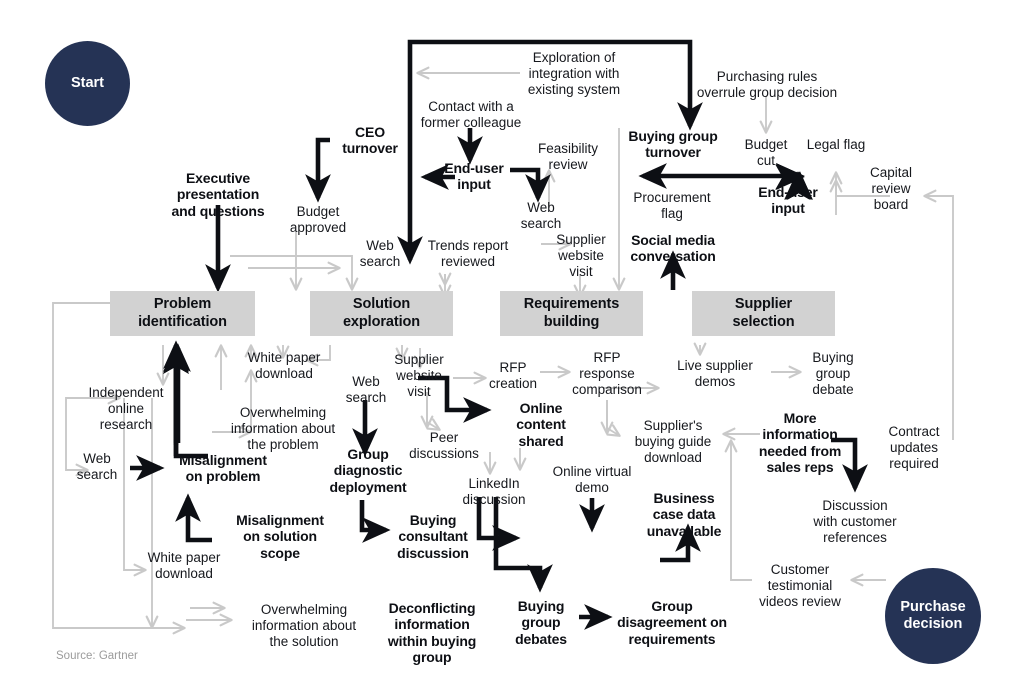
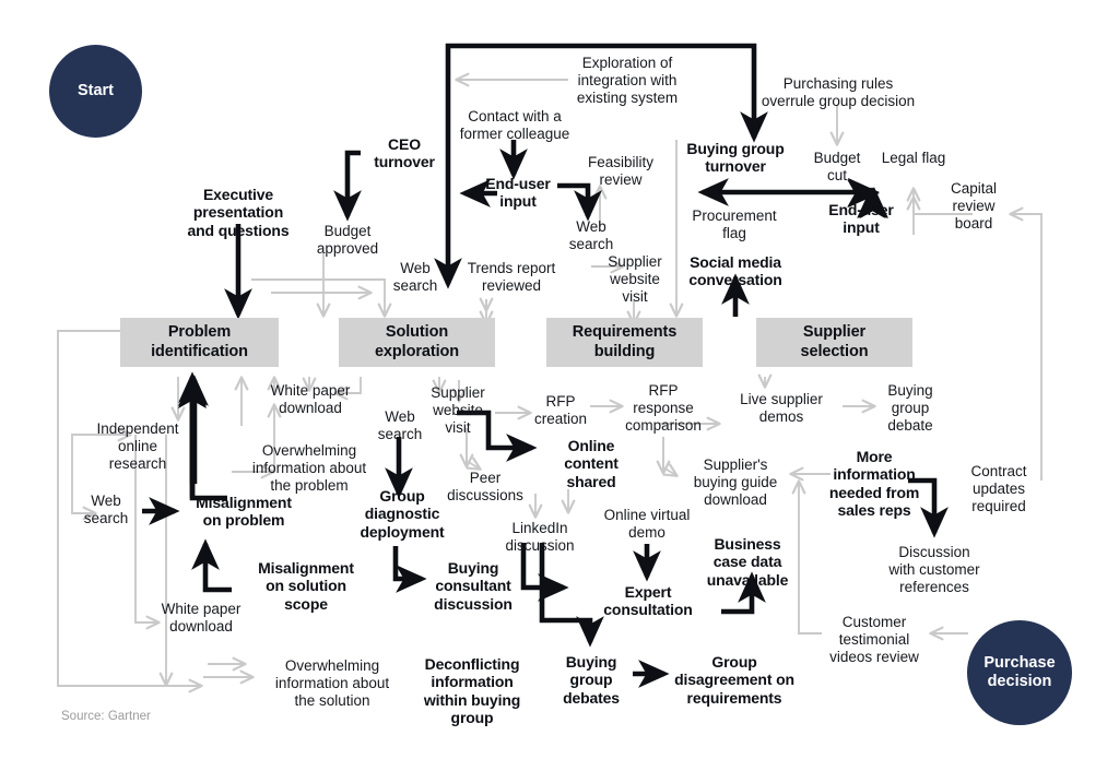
  Start
  Purchase
  decision
  Problem
  identification
  Solution
  exploration
  Requirements
  building
  Supplier
  selection
  Executive
  presentation
  and questions
  CEO
  turnover
  Budget
  approved
  Web
  search
  Exploration of
  integration with
  existing system
  Contact with a
  former colleague
  End-user
  input
  Feasibility
  review
  Web
  search
  Trends report
  reviewed
  Supplier
  website
  visit
  Purchasing rules
  overrule group decision
  Buying group
  turnover
  Budget
  cut
  Legal flag
  Capital
  review
  board
  Procurement
  flag
  End-user
  input
  Social media
  conversation
  Independent
  online
  research
  Web
  search
  White paper
  download
  White paper
  download
  Overwhelming
  information about
  the problem
  Misalignment
  on problem
  Misalignment
  on solution
  scope
  Overwhelming
  information about
  the solution
  Web
  search
  Group
  diagnostic
  deployment
  Buying
  consultant
  discussion
  Supplier
  website
  visit
  Peer
  discussions
  LinkedIn
  discussion
  Deconflicting
  information
  within buying
  group
  RFP
  creation
  RFP
  response
  comparison
  Online
  content
  shared
  Online virtual
  demo
+ Expert
+ consultation
  Buying
  group
  debates
  Group
  disagreement on
  requirements
  Supplier's
  buying guide
  download
  Business
  case data
  unavailable
  Live supplier
  demos
  Buying
  group
  debate
  More
  information
  needed from
  sales reps
  Contract
  updates
  required
  Discussion
  with customer
  references
  Customer
  testimonial
  videos review
  Source: Gartner
